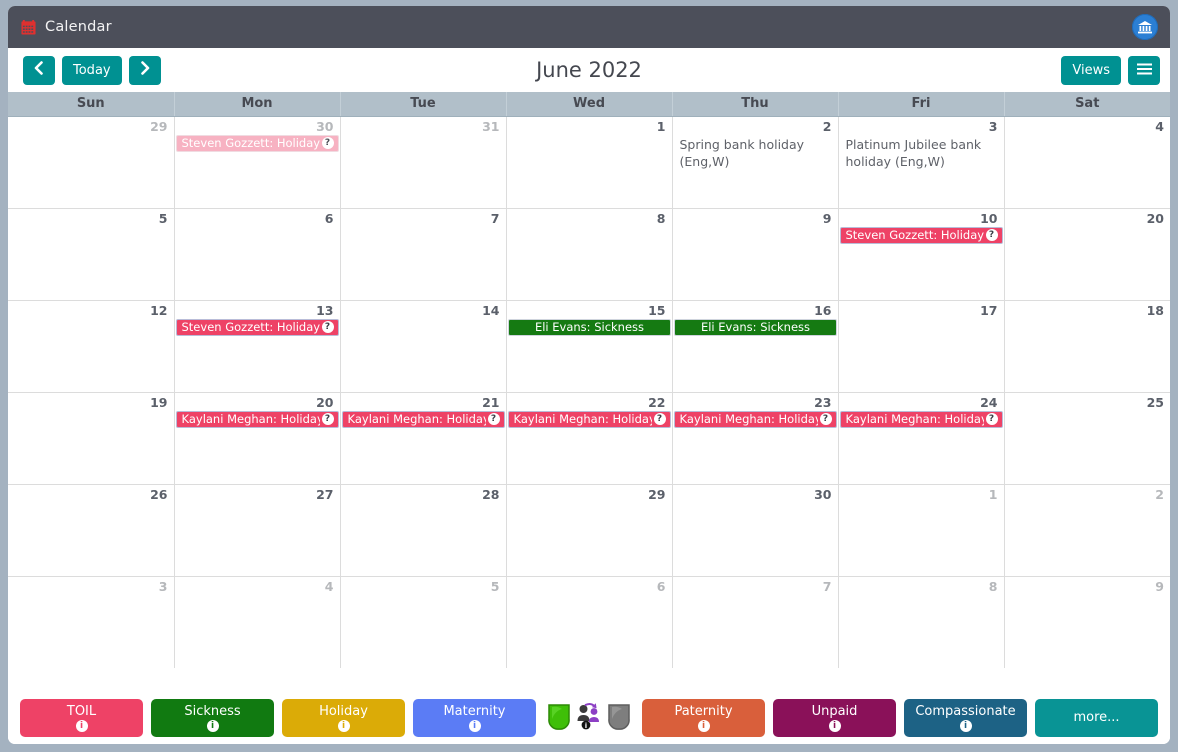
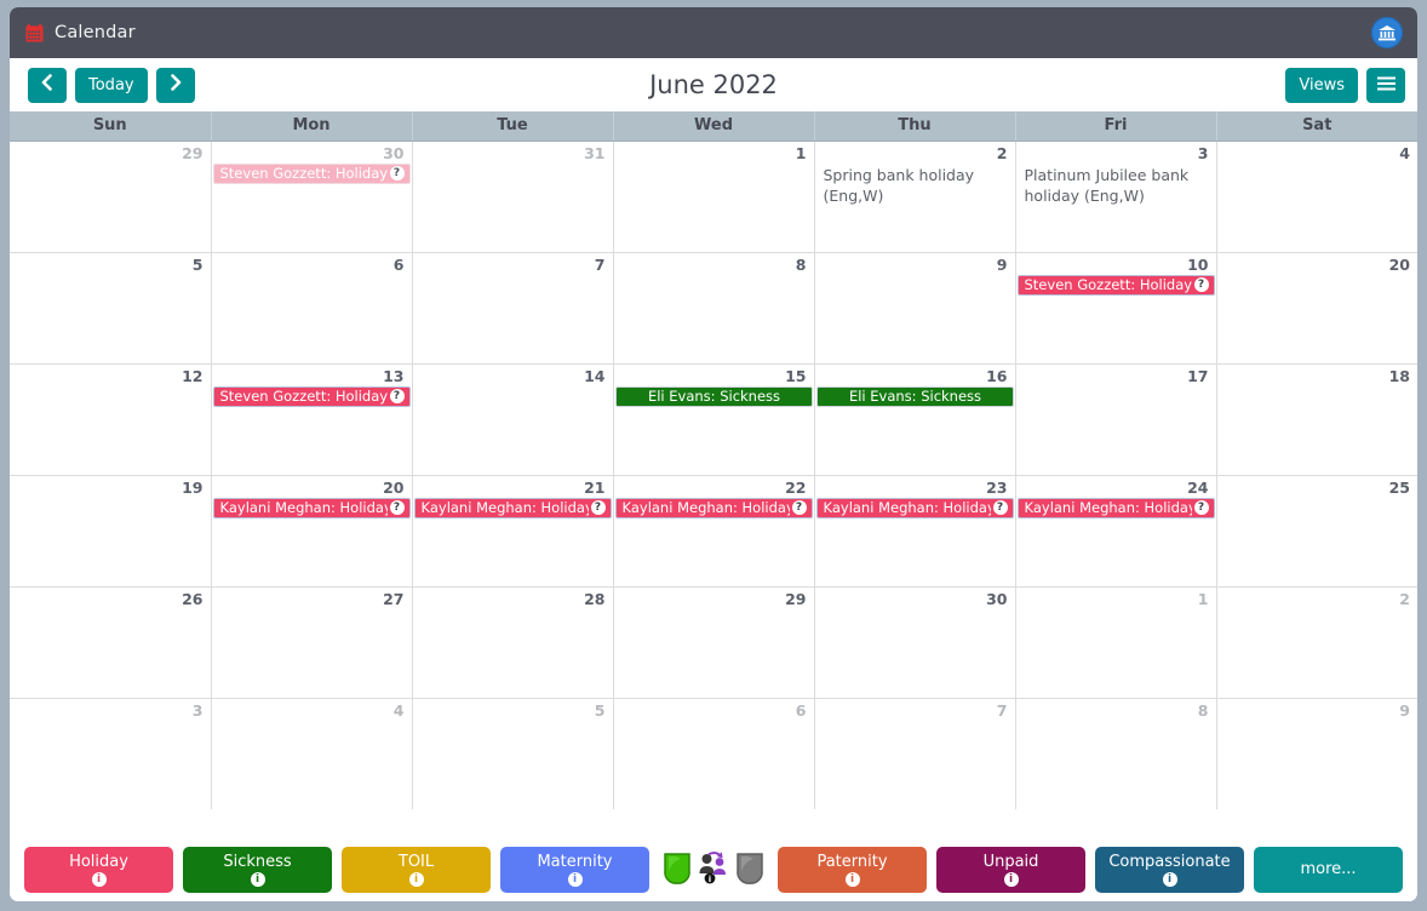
  Calendar
  June 2022
  Today
  Views
  Sun	Mon	Tue	Wed	Thu	Fri	Sat
  29	30Steven Gozzett: Holiday ?	31	1	2Spring bank holiday (Eng,W)	3Platinum Jubilee bank holiday (Eng,W)	4
  5	6	7	8	9	10Steven Gozzett: Holiday ?	20
  12	13Steven Gozzett: Holiday ?	14	15Eli Evans: Sickness	16Eli Evans: Sickness	17	18
  19	20Kaylani Meghan: Holida ?	21Kaylani Meghan: Holida ?	22Kaylani Meghan: Holida ?	23Kaylani Meghan: Holida ?	24Kaylani Meghan: Holida ?	25
  26	27	28	29	30	1	2
  3	4	5	6	7	8	9
- TOIL
+ Holiday
  i
  Sickness
  i
- Holiday
+ TOIL
  i
  Maternity
  i
  i
  Paternity
  i
  Unpaid
  i
  Compassionate
  i
  more...
